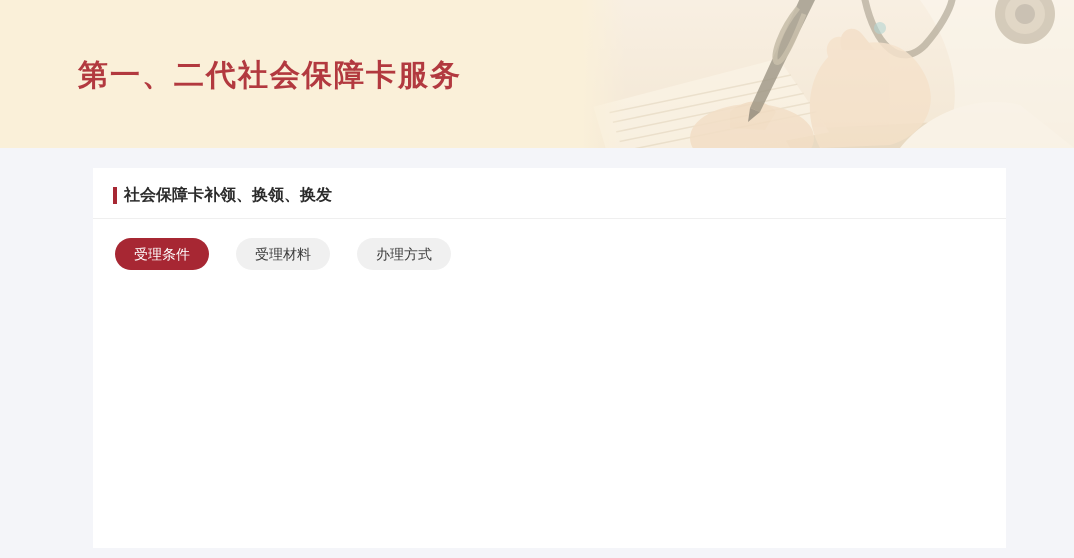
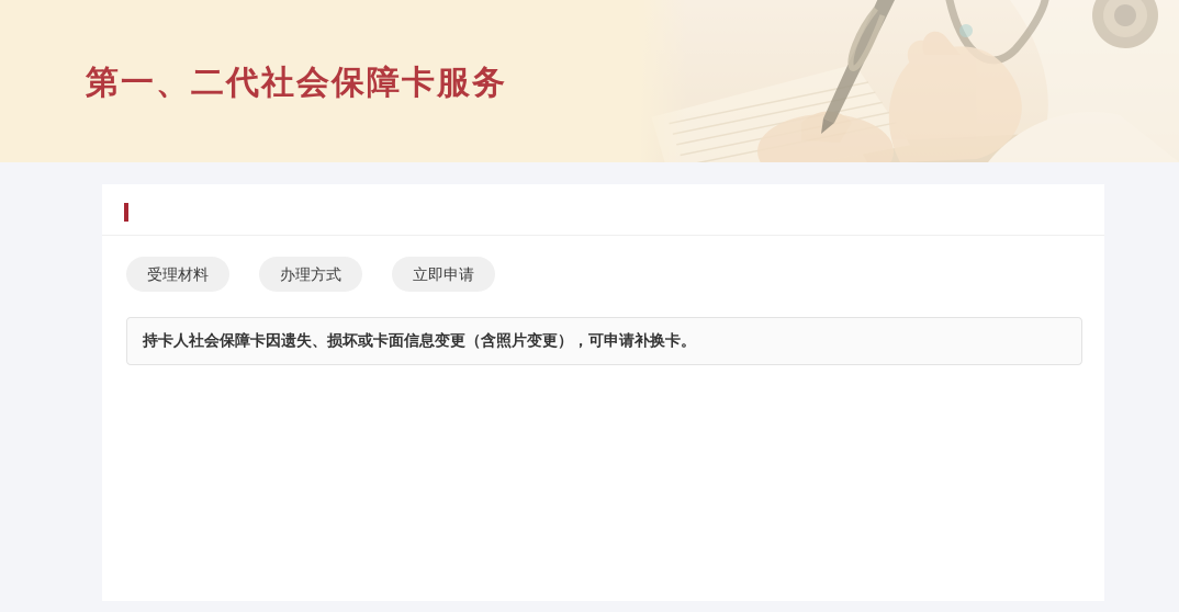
  第一、二代社会保障卡服务
- 社会保障卡补领、换领、换发
- 受理条件
  受理材料
  办理方式
+ 立即申请
+ 持卡人社会保障卡因遗失、损坏或卡面信息变更（含照片变更），可申请补换卡。
